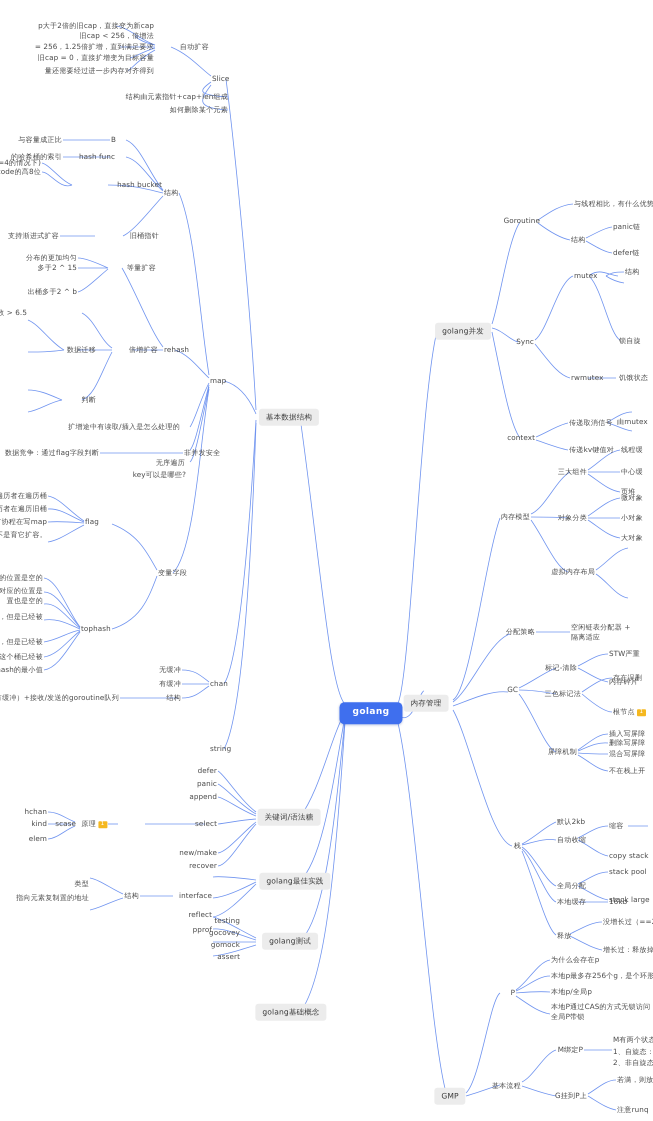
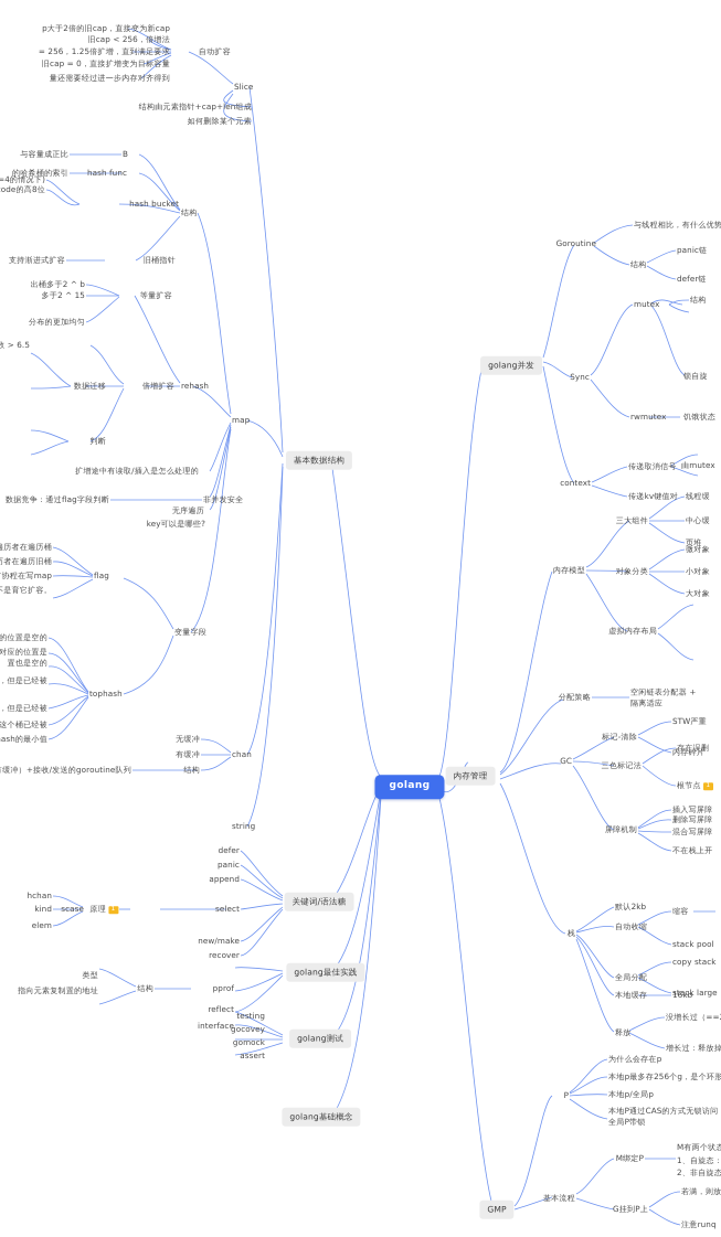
  golang
  基本数据结构
  关键词/语法糖
  golang最佳实践
  golang测试
  golang基础概念
  golang并发
  内存管理
  GMP
  Slice
  自动扩容
  p大于2倍的旧cap，直接变为新cap
  旧cap < 256，倍增法
  = 256，1.25倍扩增，直到满足要求
  旧cap = 0，直接扩增变为目标容量
  量还需要经过进一步内存对齐得到
  结构由元素指针+cap+len组成
  如何删除某个元素
  map
  结构
  B
  与容量成正比
  hash func
  的哈希桶的索引
  hash bucket
  =4的情况下)
  ode的高8位
  旧桶指针
  支持渐进式扩容
  rehash
  等量扩容
- 分布的更加均匀
+ 出桶多于2 ^ b
  多于2 ^ 15
- 出桶多于2 ^ b
+ 分布的更加均匀
  倍增扩容
  数据迁移
  判断
  扩增途中有读取/插入是怎么处理的
  数据竞争：通过flag字段判断
  非并发安全
  无序遍历
  key可以是哪些?
  变量字段
  flag
  历者在遍历桶
  者在遍历旧桶
  协程在写map
  是育它扩容。
  tophash
  的位置是空的
  对应的位置是
  置也是空的
  ，但是已经被
  ，但是已经被
  这个桶已经被
  ash的最小值
  chan
  无缓冲
  有缓冲
  结构
  缓冲）+接收/发送的goroutine队列
  string
  defer
  panic
  append
  select
  new/make
  recover
  scase
  hchan
  kind
  elem
- interface
+ pprof
  reflect
- pprof
+ interface
  结构
  类型
  指向元素复制置的地址
  testing
  gocovey
  gomock
  assert
  Goroutine
  与线程相比，有什么优势
  结构
  panic链
  defer链
  Sync
  mutex
  结构
  锁自旋
  饥饿状态
  rwmutex
  由mutex
  context
  传递取消信号
  传递kv键值对
  内存模型
  三大组件
  线程缓
  中心缓
  页堆
  对象分类
  微对象
  小对象
  大对象
  虚拟内存布局
  分配策略
  空闲链表分配器 +
  隔离适应
  GC
  标记-清除
  STW严重
  内存碎片
  三色标记法
  存在误删
  根节点
  屏障机制
  插入写屏障
  删除写屏障
  混合写屏障
  不在栈上开
  栈
  默认2kb
  自动收缩
  缩容
- copy stack
+ stack pool
  全局分配
- stack pool
+ copy stack
  stack large
  本地缓存
  16kb
  释放
  没增长过（==
  增长过：释放掉
  P
  为什么会存在p
  本地p最多存256个g，是个环形
  本地p/全局p
  本地P通过CAS的方式无锁访问
  全局P带锁
  基本流程
  M绑定P
  M有两个状态
  1、自旋态：
  2、非自旋态
  G挂到P上
  若满，则放
  注意runq
